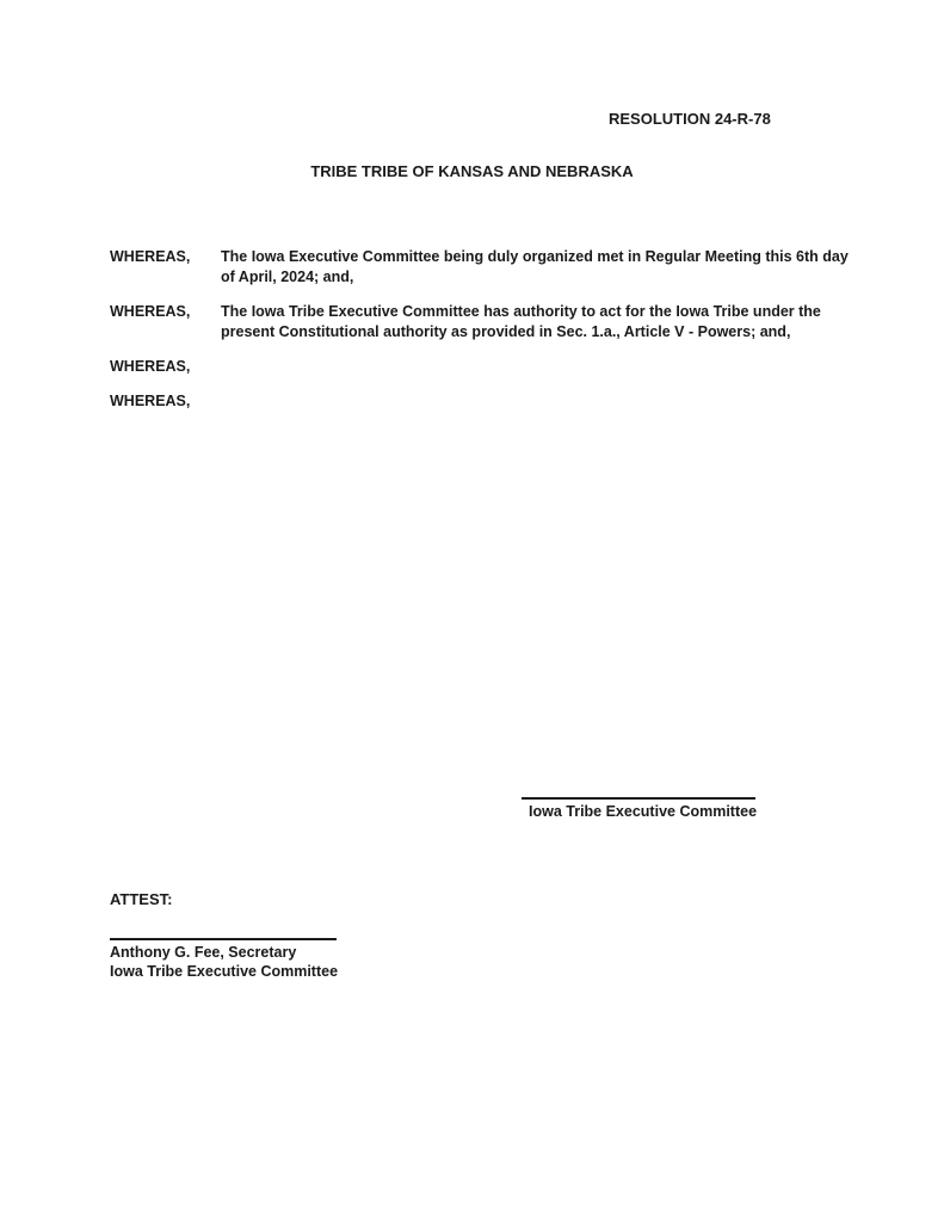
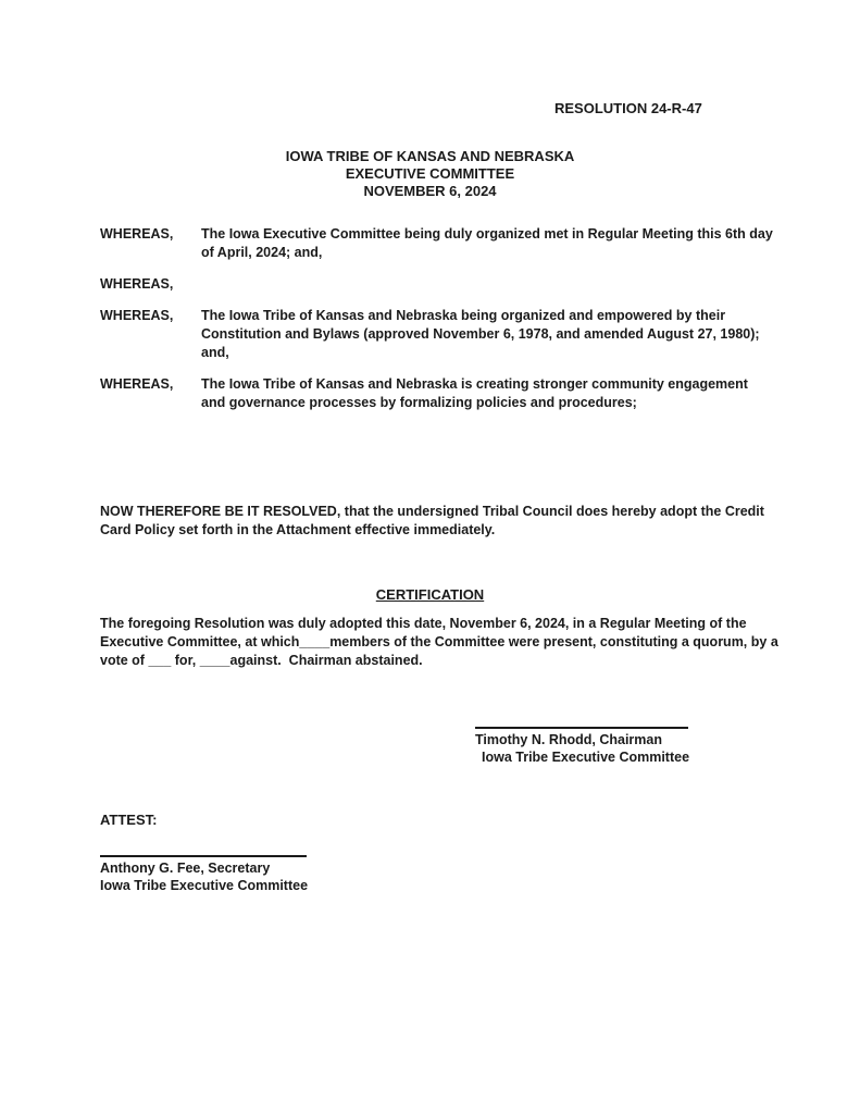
- RESOLUTION 24-R-78
+ RESOLUTION 24-R-47
- TRIBE TRIBE OF KANSAS AND NEBRASKA
+ IOWA TRIBE OF KANSAS AND NEBRASKA
+ EXECUTIVE COMMITTEE
+ NOVEMBER 6, 2024
  WHEREAS,
  The Iowa Executive Committee being duly organized met in Regular Meeting this 6th day of April, 2024; and,
  WHEREAS,
- The Iowa Tribe Executive Committee has authority to act for the Iowa Tribe under the present Constitutional authority as provided in Sec. 1.a., Article V - Powers; and,
  WHEREAS,
+ The Iowa Tribe of Kansas and Nebraska being organized and empowered by their Constitution and Bylaws (approved November 6, 1978, and amended August 27, 1980); and,
  WHEREAS,
+ The Iowa Tribe of Kansas and Nebraska is creating stronger community engagement and governance processes by formalizing policies and procedures;
+ NOW THEREFORE BE IT RESOLVED, that the undersigned Tribal Council does hereby adopt the Credit Card Policy set forth in the Attachment effective immediately.
+ CERTIFICATION
+ The foregoing Resolution was duly adopted this date, November 6, 2024, in a Regular Meeting of the Executive Committee, at which____members of the Committee were present, constituting a quorum, by a vote of ___ for, ____against. Chairman abstained.
+ Timothy N. Rhodd, Chairman
  Iowa Tribe Executive Committee
  ATTEST:
  Anthony G. Fee, Secretary
  Iowa Tribe Executive Committee
